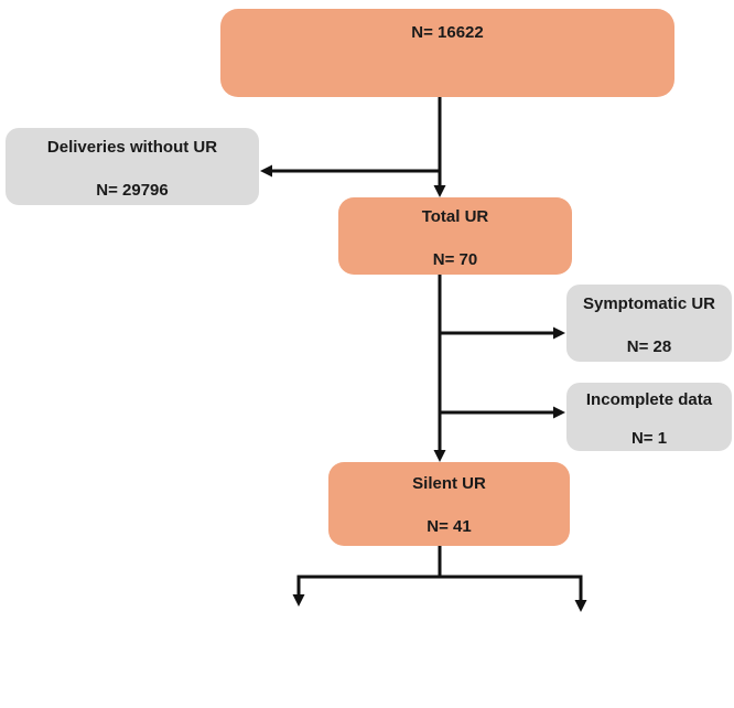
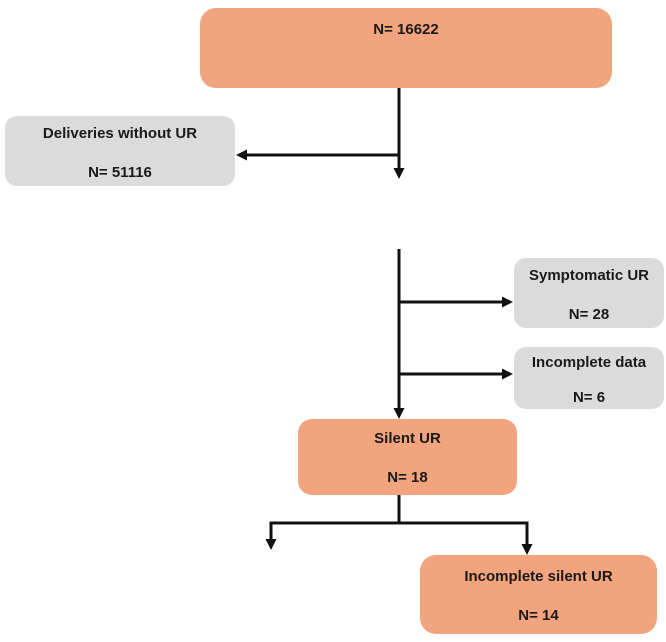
  N= 16622
  Deliveries without UR
- N= 29796
+ N= 51116
- Total UR
- N= 70
  Symptomatic UR
  N= 28
  Incomplete data
- N= 1
+ N= 6
  Silent UR
- N= 41
+ N= 18
+ Incomplete silent UR
+ N= 14
